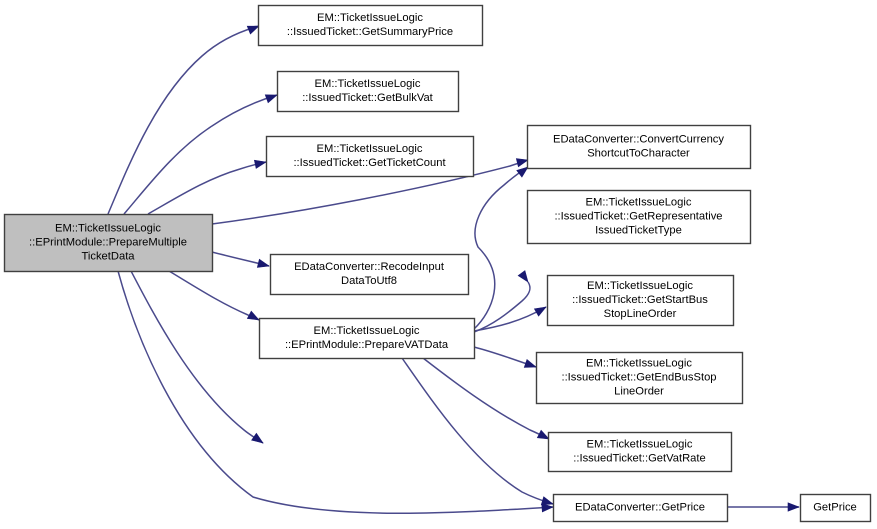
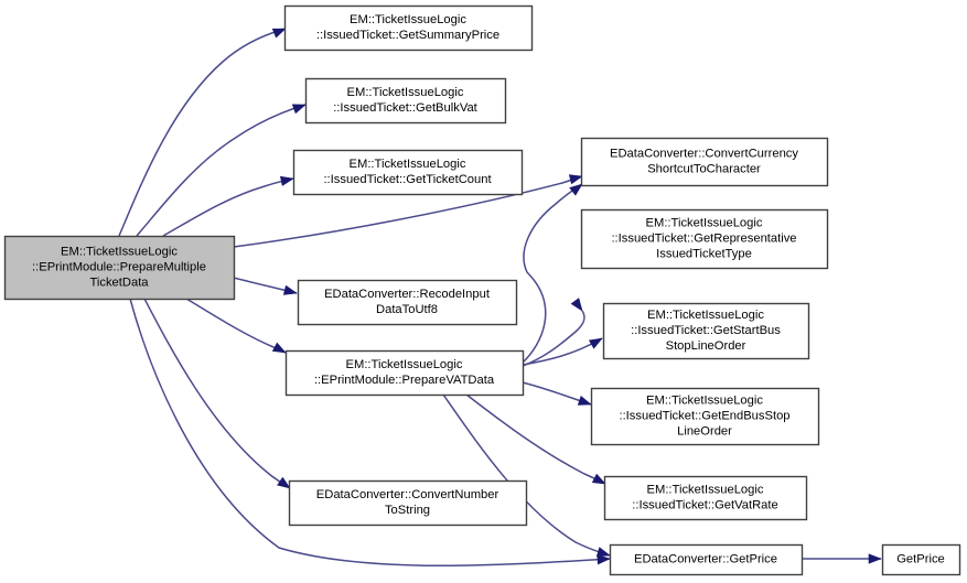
  EM::TicketIssueLogic
  ::EPrintModule::PrepareMultiple
  TicketData
  EM::TicketIssueLogic
  ::IssuedTicket::GetSummaryPrice
  EM::TicketIssueLogic
  ::IssuedTicket::GetBulkVat
  EM::TicketIssueLogic
  ::IssuedTicket::GetTicketCount
  EDataConverter::RecodeInput
  DataToUtf8
  EM::TicketIssueLogic
  ::EPrintModule::PrepareVATData
+ EDataConverter::ConvertNumber
+ ToString
  EDataConverter::ConvertCurrency
  ShortcutToCharacter
  EM::TicketIssueLogic
  ::IssuedTicket::GetRepresentative
  IssuedTicketType
  EM::TicketIssueLogic
  ::IssuedTicket::GetStartBus
  StopLineOrder
  EM::TicketIssueLogic
  ::IssuedTicket::GetEndBusStop
  LineOrder
  EM::TicketIssueLogic
  ::IssuedTicket::GetVatRate
  EDataConverter::GetPrice
  GetPrice
